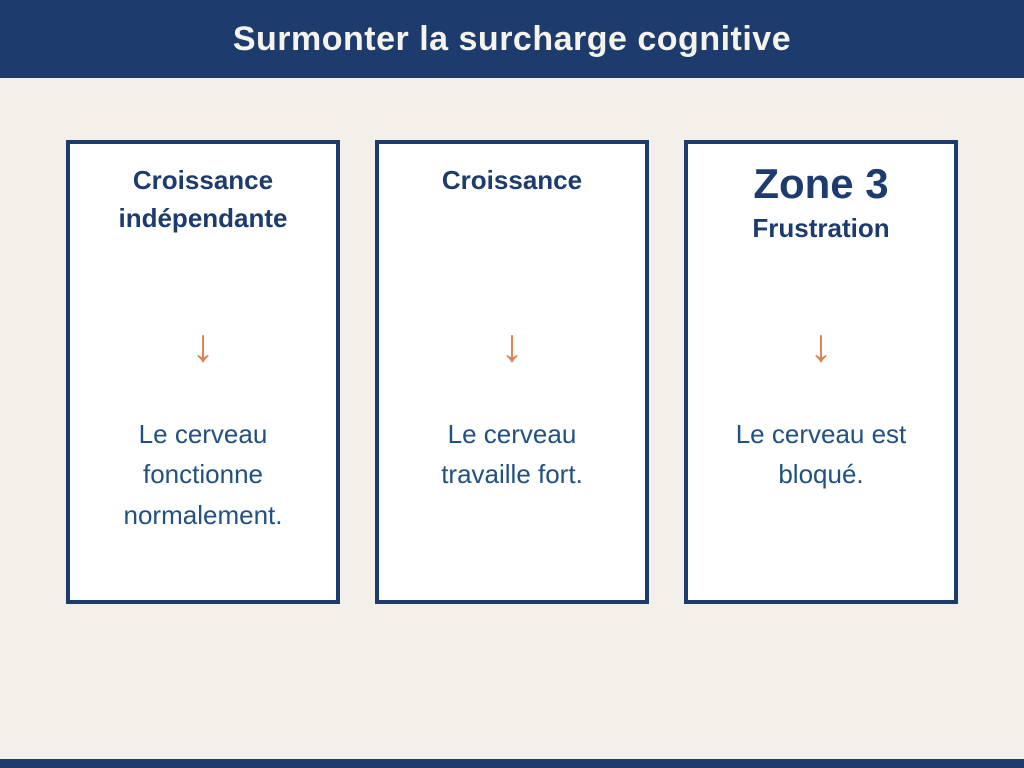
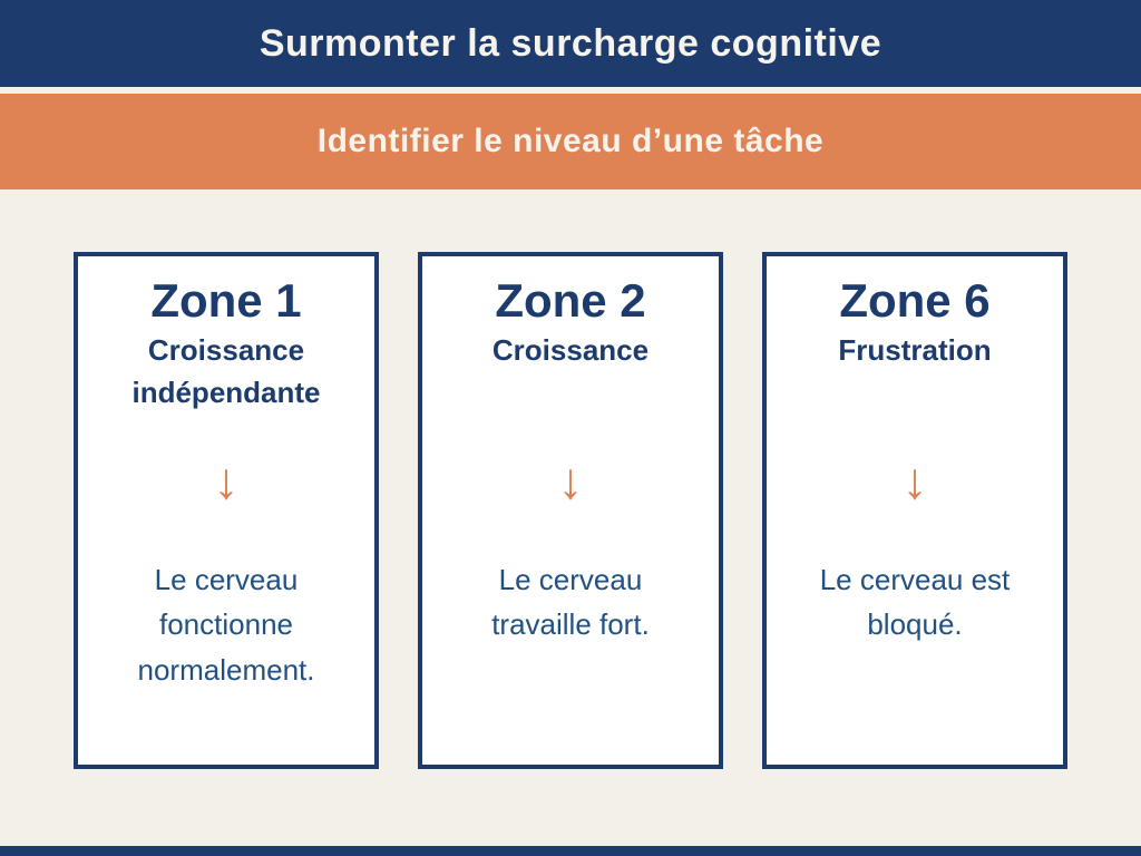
  Surmonter la surcharge cognitive
+ Identifier le niveau d’une tâche
+ Zone 1
  Croissance
  indépendante
  ↓
  Le cerveau
  fonctionne
  normalement.
+ Zone 2
  Croissance
  ↓
  Le cerveau
  travaille fort.
- Zone 3
+ Zone 6
  Frustration
  ↓
  Le cerveau est
  bloqué.
